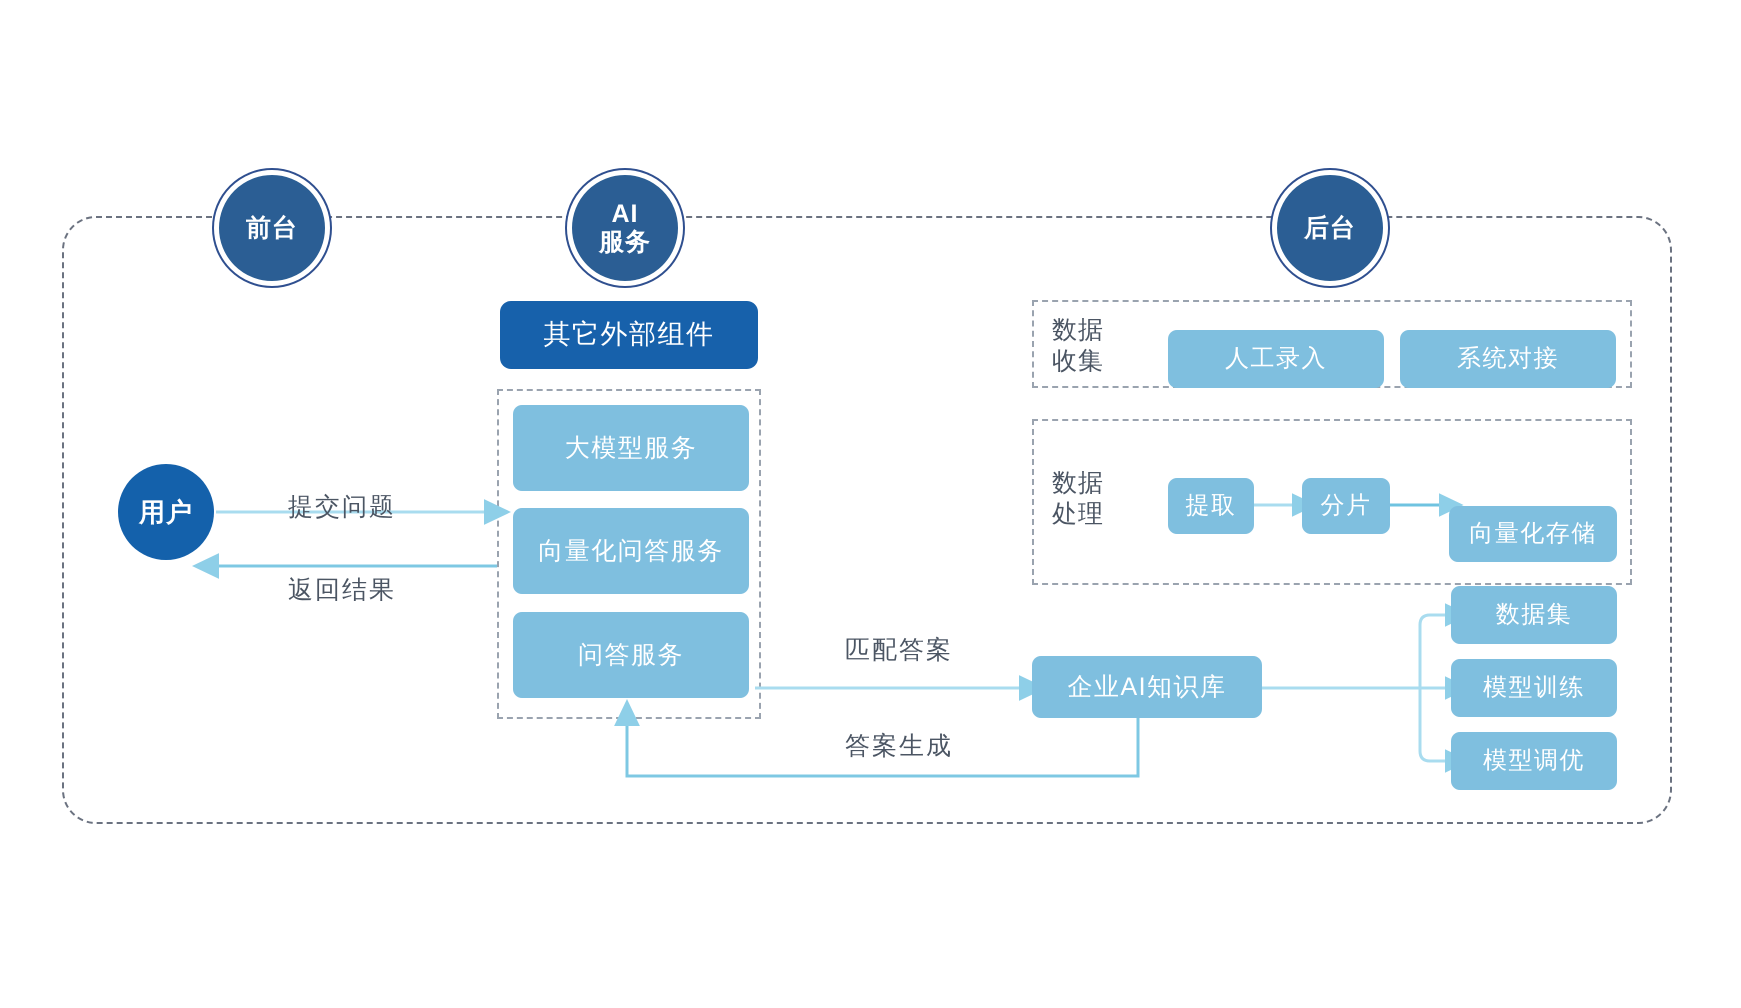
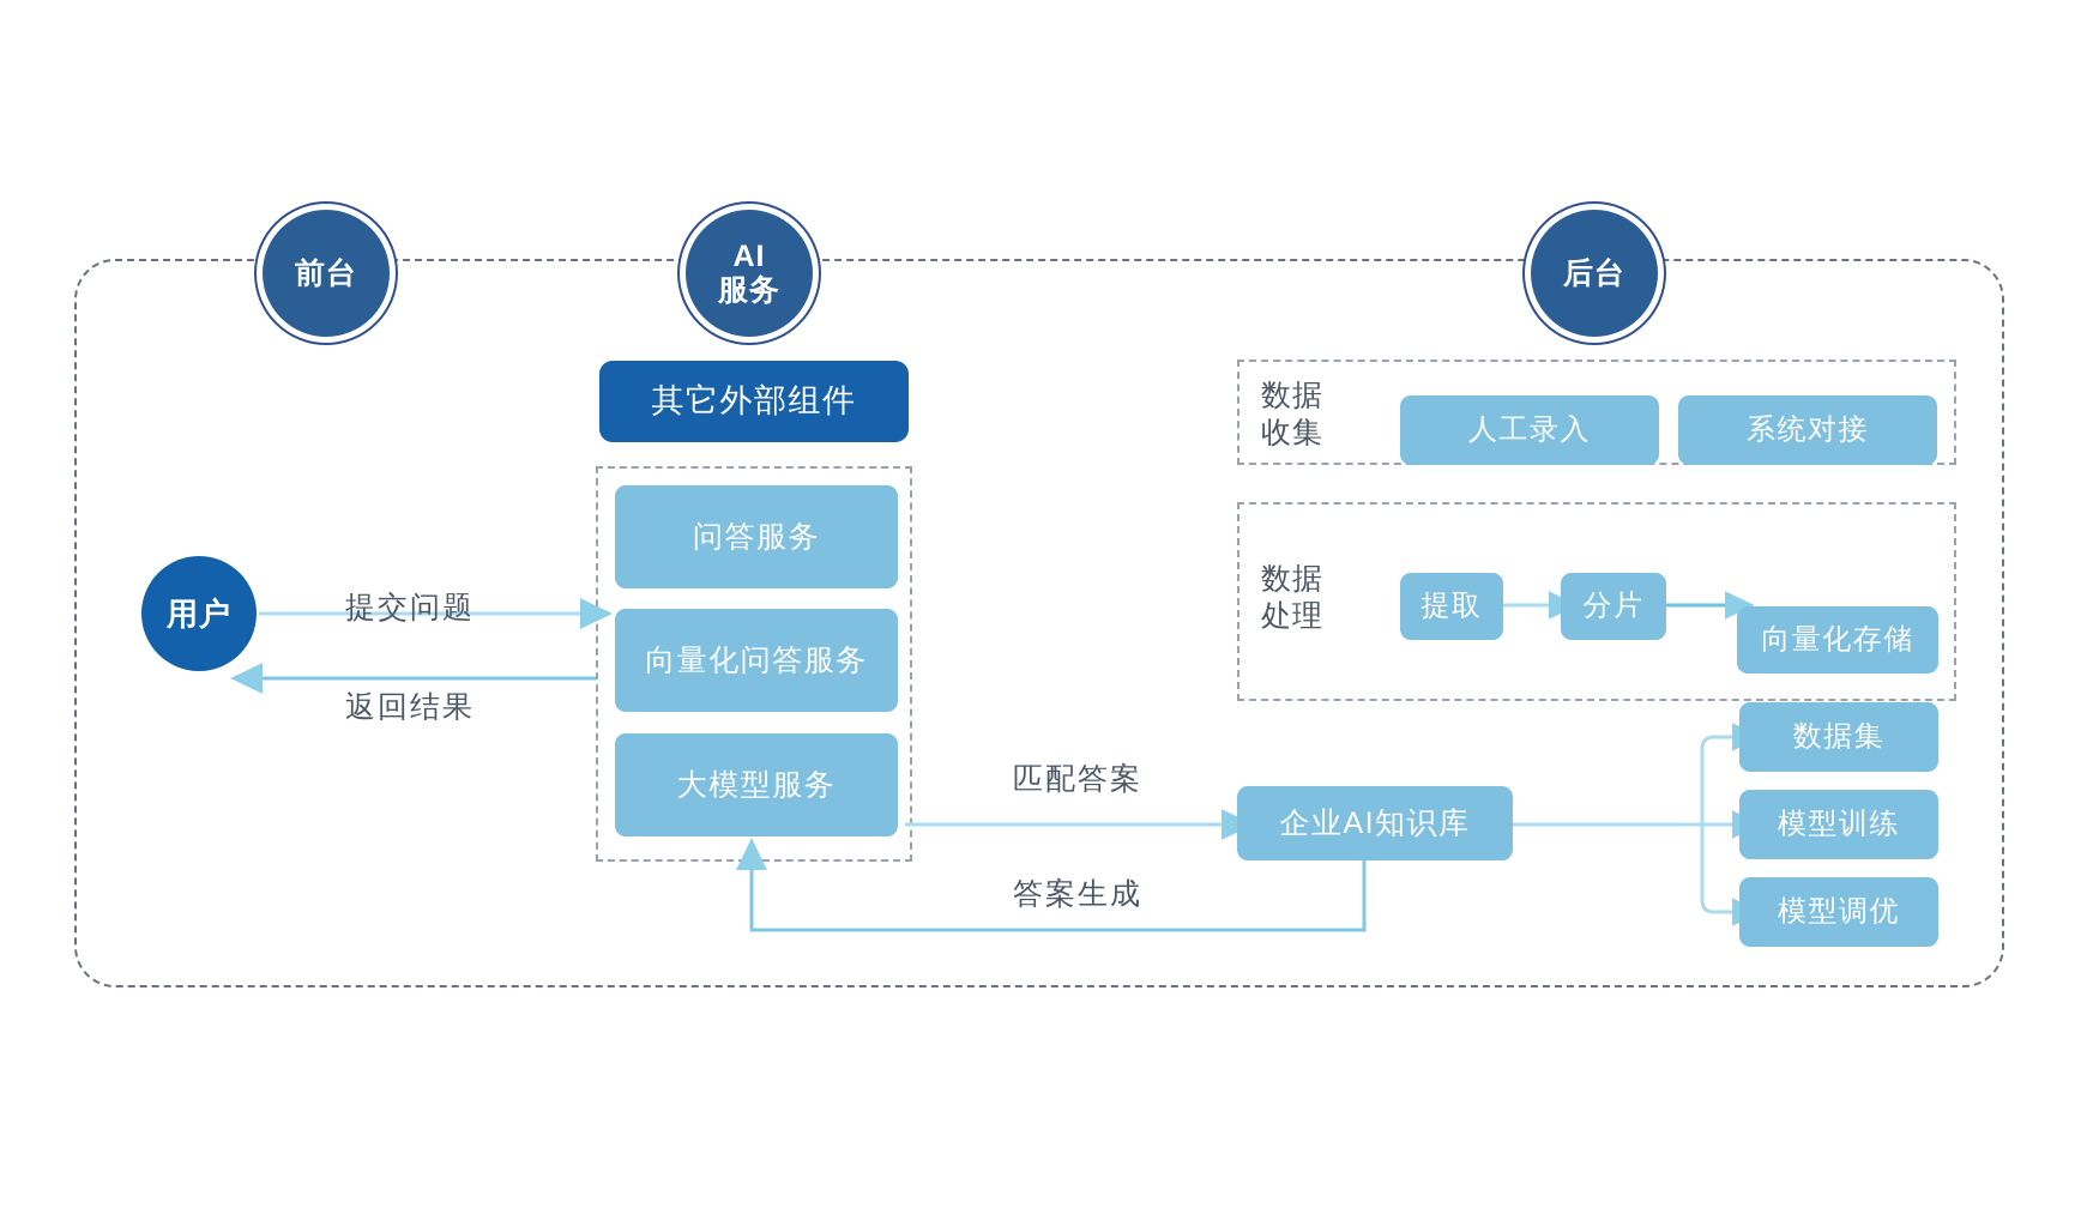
  前台
  AI
  服务
  后台
  用户
  其它外部组件
- 大模型服务
+ 问答服务
  向量化问答服务
- 问答服务
+ 大模型服务
  数据
  收集
  人工录入
  系统对接
  数据
  处理
  提取
  分片
  向量化存储
  企业AI知识库
  数据集
  模型训练
  模型调优
  提交问题
  返回结果
  匹配答案
  答案生成
